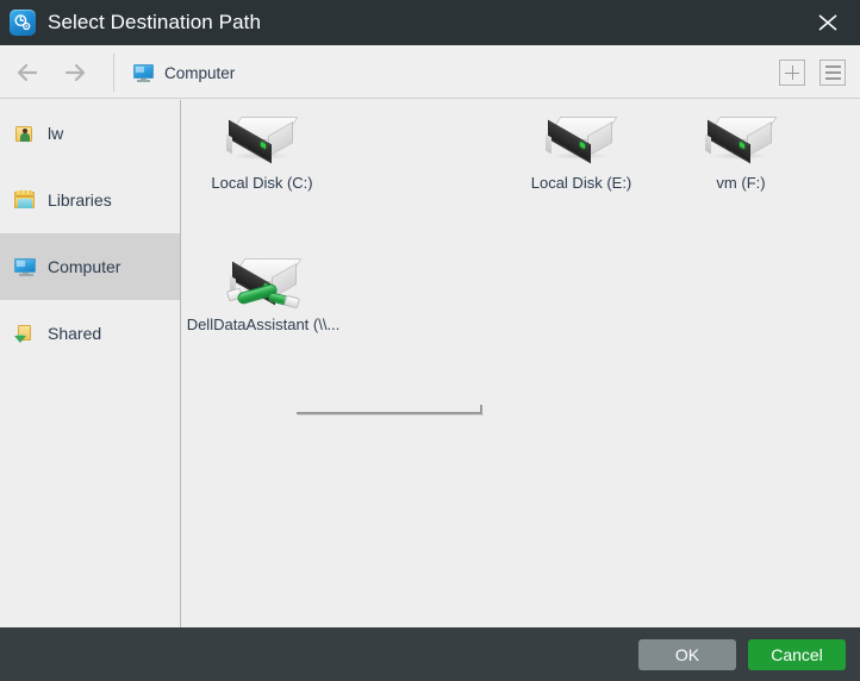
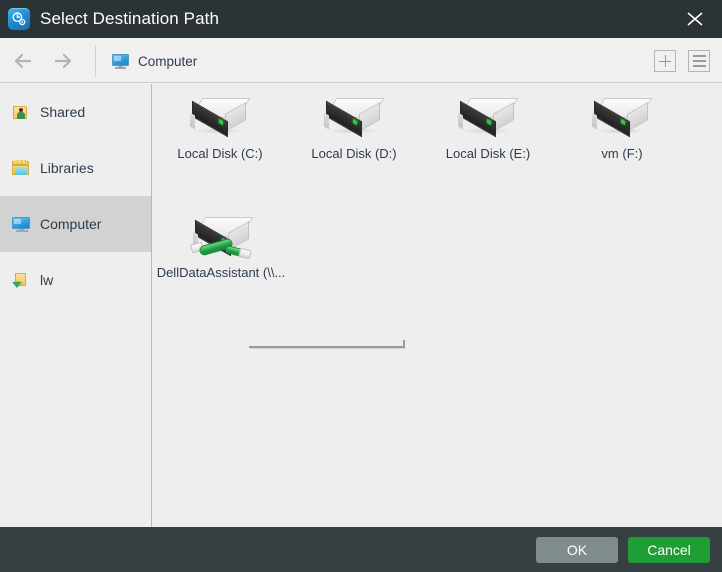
  Select Destination Path
  Computer
- lw
+ Shared
  Libraries
  Computer
- Shared
+ lw
  Local Disk (C:)
+ Local Disk (D:)
  Local Disk (E:)
  vm (F:)
  DellDataAssistant (\\...
  OK
  Cancel
